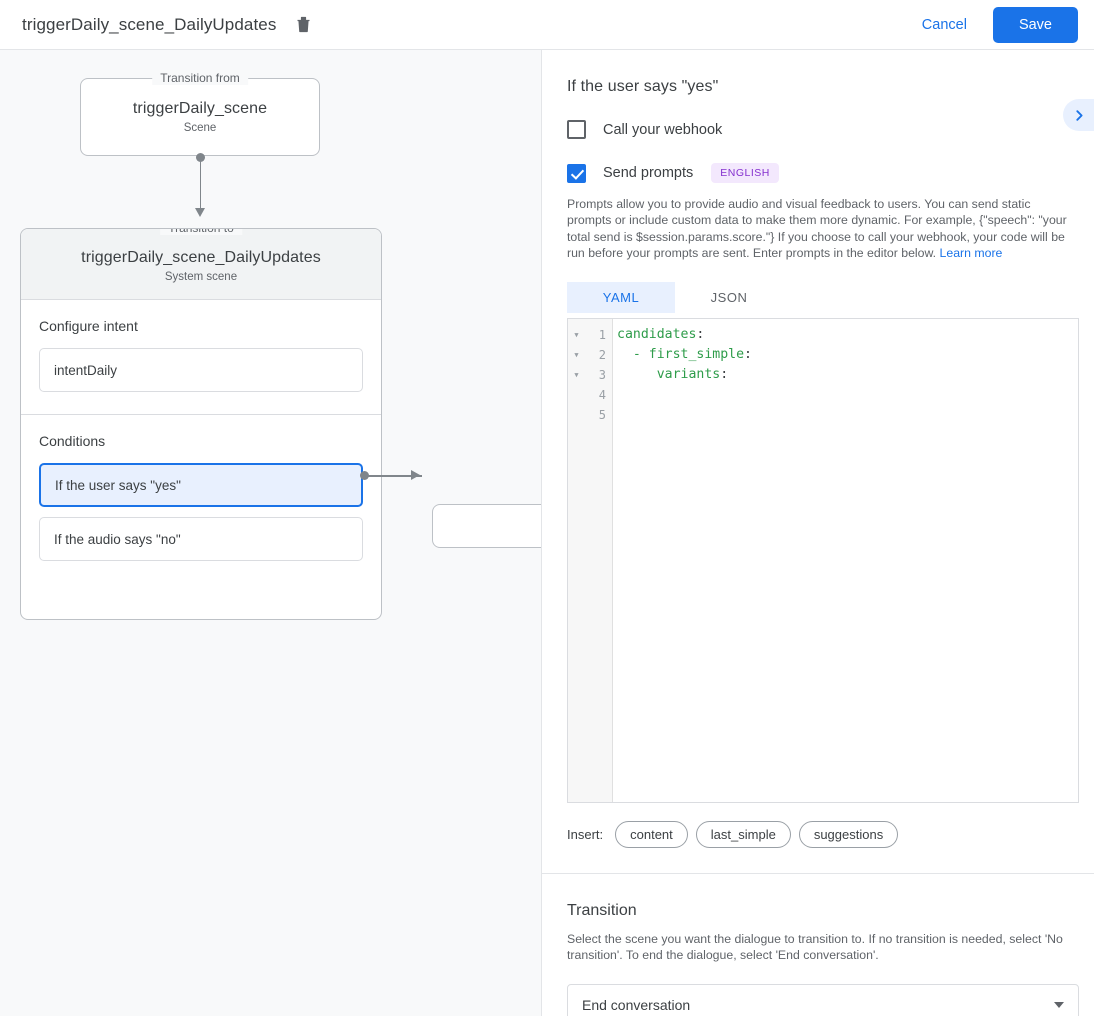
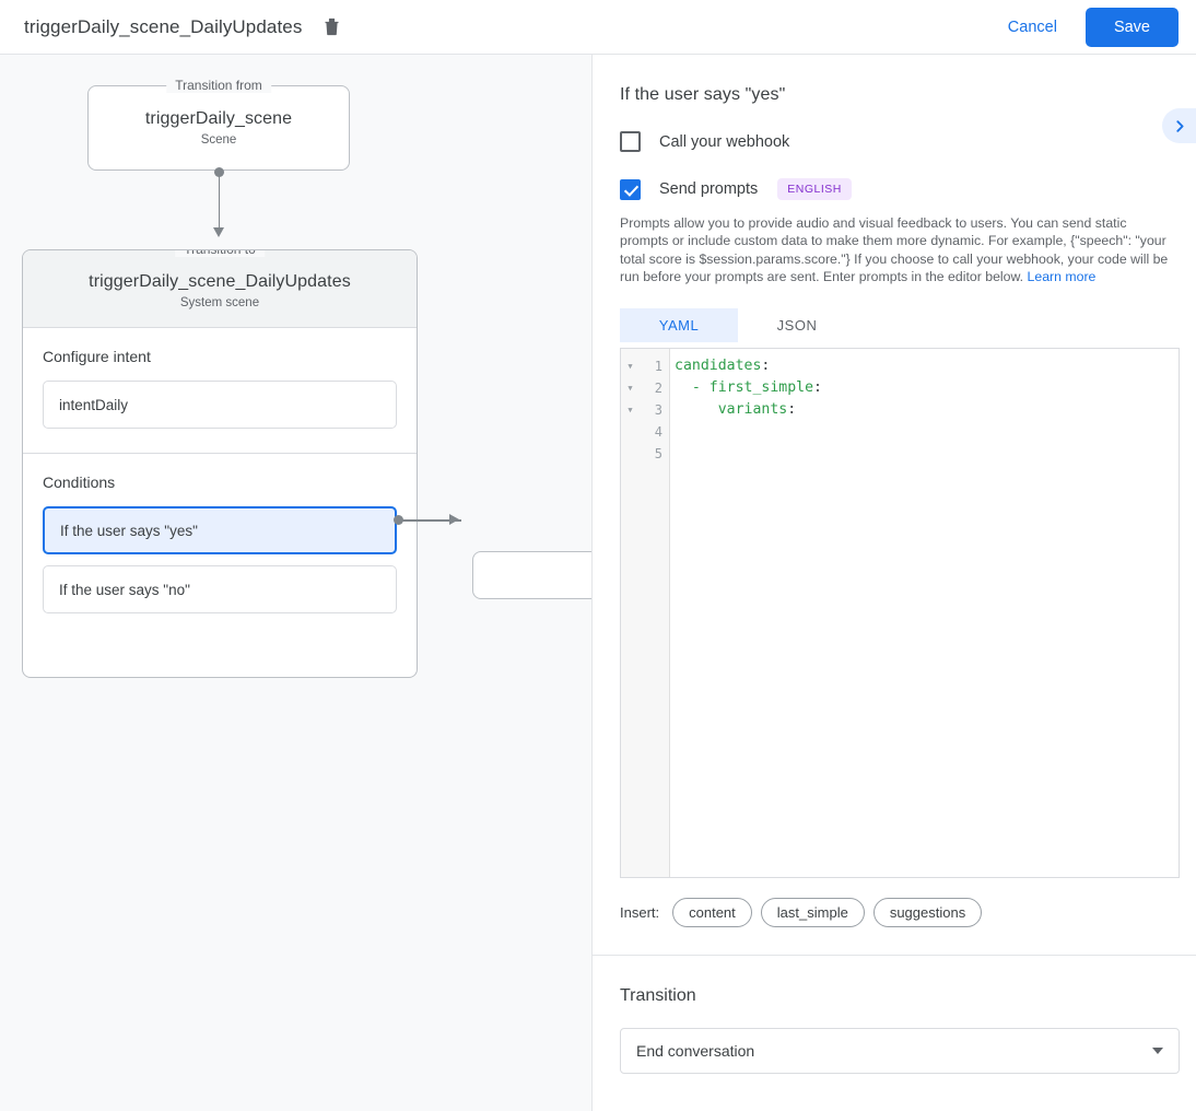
  triggerDaily_scene_DailyUpdates
  Cancel
  Save
  Transition from
  triggerDaily_scene
  Scene
  triggerDaily_scene_DailyUpdates
  System scene
  Configure intent
  intentDaily
  Conditions
  If the user says "yes"
- If the audio says "no"
+ If the user says "no"
  If the user says "yes"
  Call your webhook
  Send prompts
  ENGLISH
- Prompts allow you to provide audio and visual feedback to users. You can send static prompts or include custom data to make them more dynamic. For example, {"speech": "your total send is $session.params.score."} If you choose to call your webhook, your code will be run before your prompts are sent. Enter prompts in the editor below. Learn more
+ Prompts allow you to provide audio and visual feedback to users. You can send static prompts or include custom data to make them more dynamic. For example, {"speech": "your total score is $session.params.score."} If you choose to call your webhook, your code will be run before your prompts are sent. Enter prompts in the editor below. Learn more
  YAML
  JSON
  ▼
  1
  ▼
  2
  ▼
  3
  4
  5
  candidates:
  - first_simple:
  variants:
  Insert:
  content
  last_simple
  suggestions
  Transition
- Select the scene you want the dialogue to transition to. If no transition is needed, select 'No transition'. To end the dialogue, select 'End conversation'.
  End conversation
